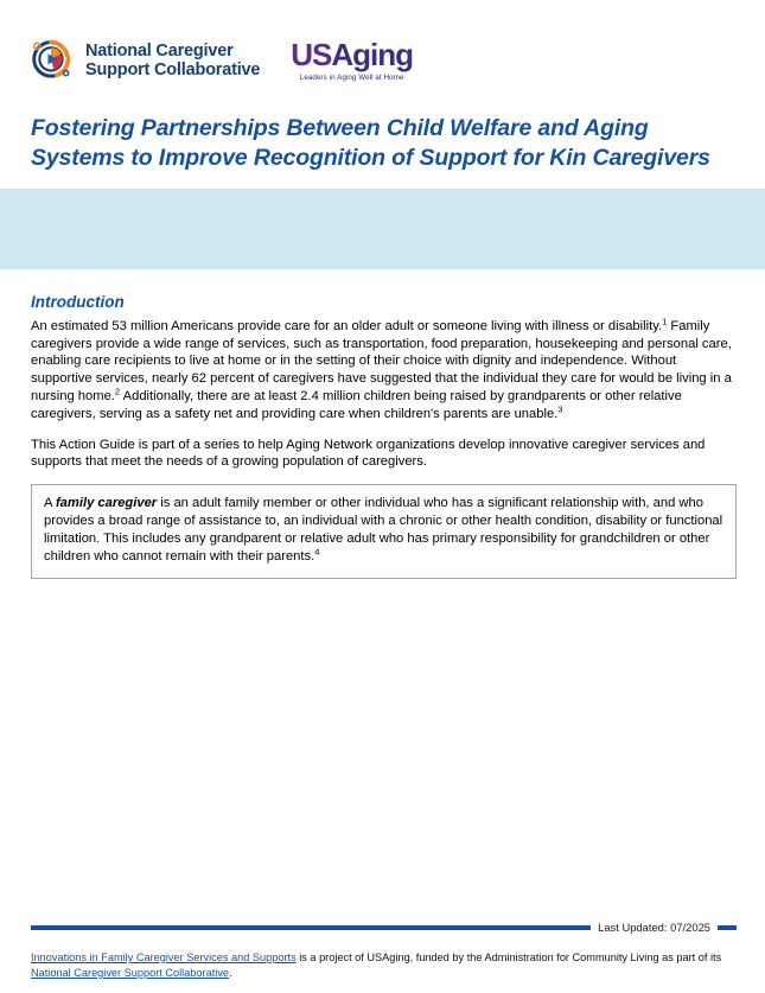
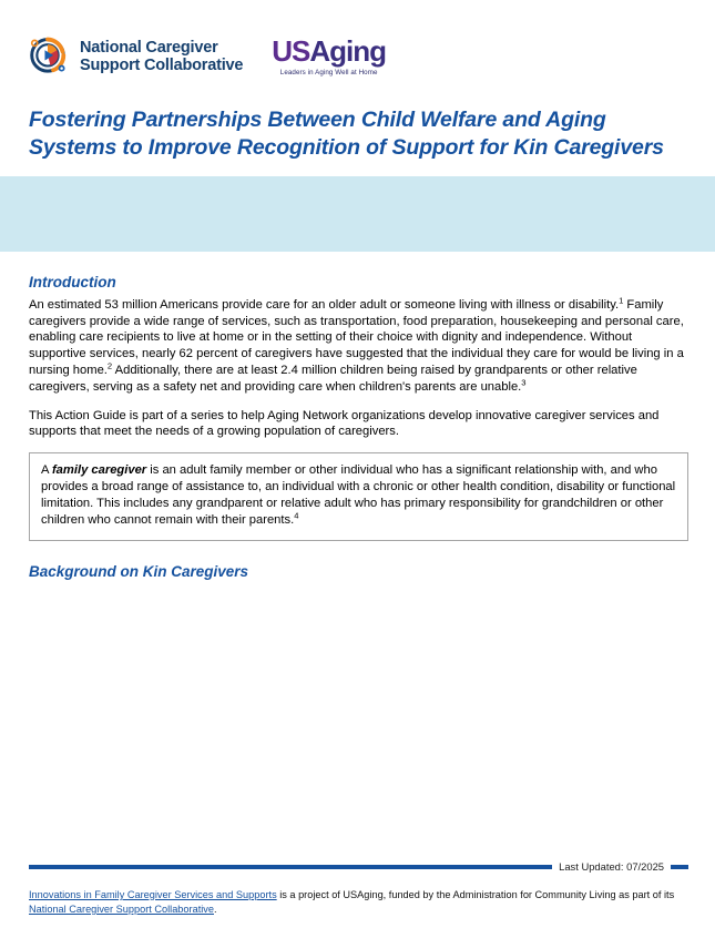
  National Caregiver
  Support Collaborative
  USAging
  Fostering Partnerships Between Child Welfare and Aging Systems to Improve Recognition of Support for Kin Caregivers
  Introduction
  An estimated 53 million Americans provide care for an older adult or someone living with illness or disability.1 Family caregivers provide a wide range of services, such as transportation, food preparation, housekeeping and personal care, enabling care recipients to live at home or in the setting of their choice with dignity and independence. Without supportive services, nearly 62 percent of caregivers have suggested that the individual they care for would be living in a nursing home.2 Additionally, there are at least 2.4 million children being raised by grandparents or other relative caregivers, serving as a safety net and providing care when children's parents are unable.3
  This Action Guide is part of a series to help Aging Network organizations develop innovative caregiver services and supports that meet the needs of a growing population of caregivers.
  A family caregiver is an adult family member or other individual who has a significant relationship with, and who provides a broad range of assistance to, an individual with a chronic or other health condition, disability or functional limitation. This includes any grandparent or relative adult who has primary responsibility for grandchildren or other children who cannot remain with their parents.4
+ Background on Kin Caregivers
  Last Updated: 07/2025
  Innovations in Family Caregiver Services and Supports is a project of USAging, funded by the Administration for Community Living as part of its National Caregiver Support Collaborative.
